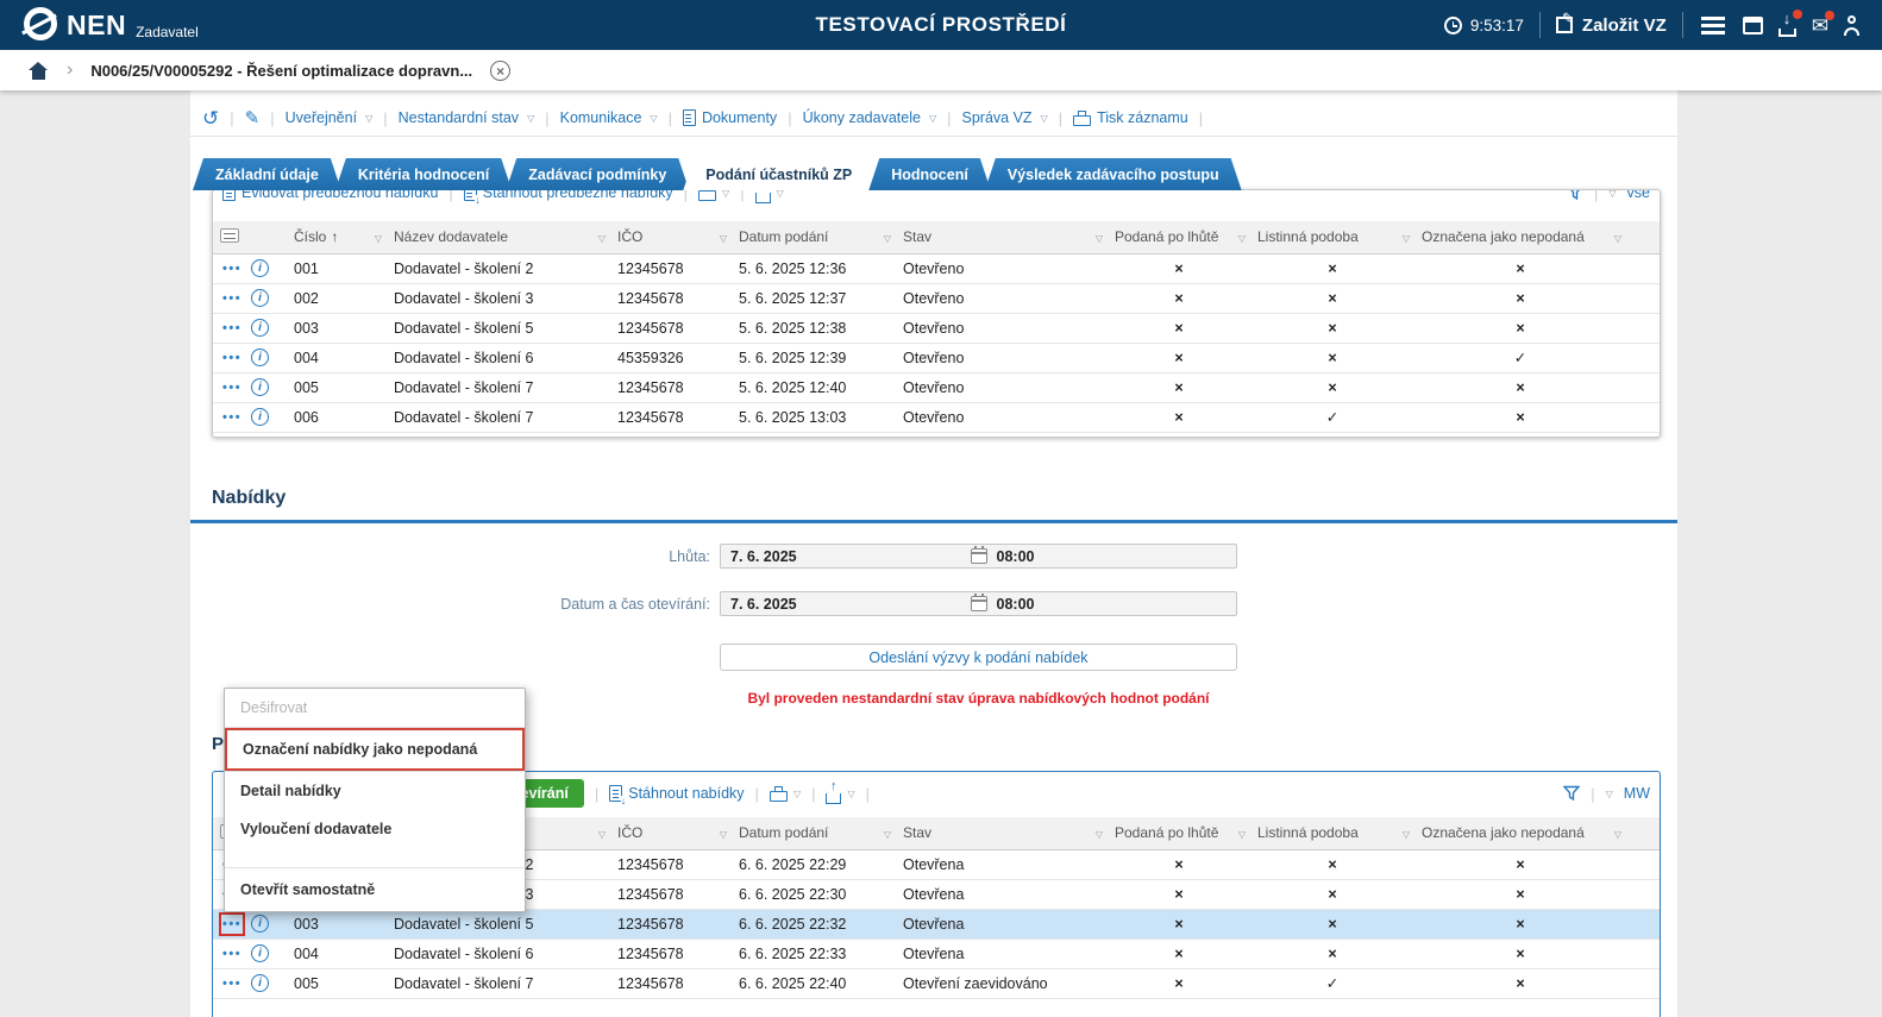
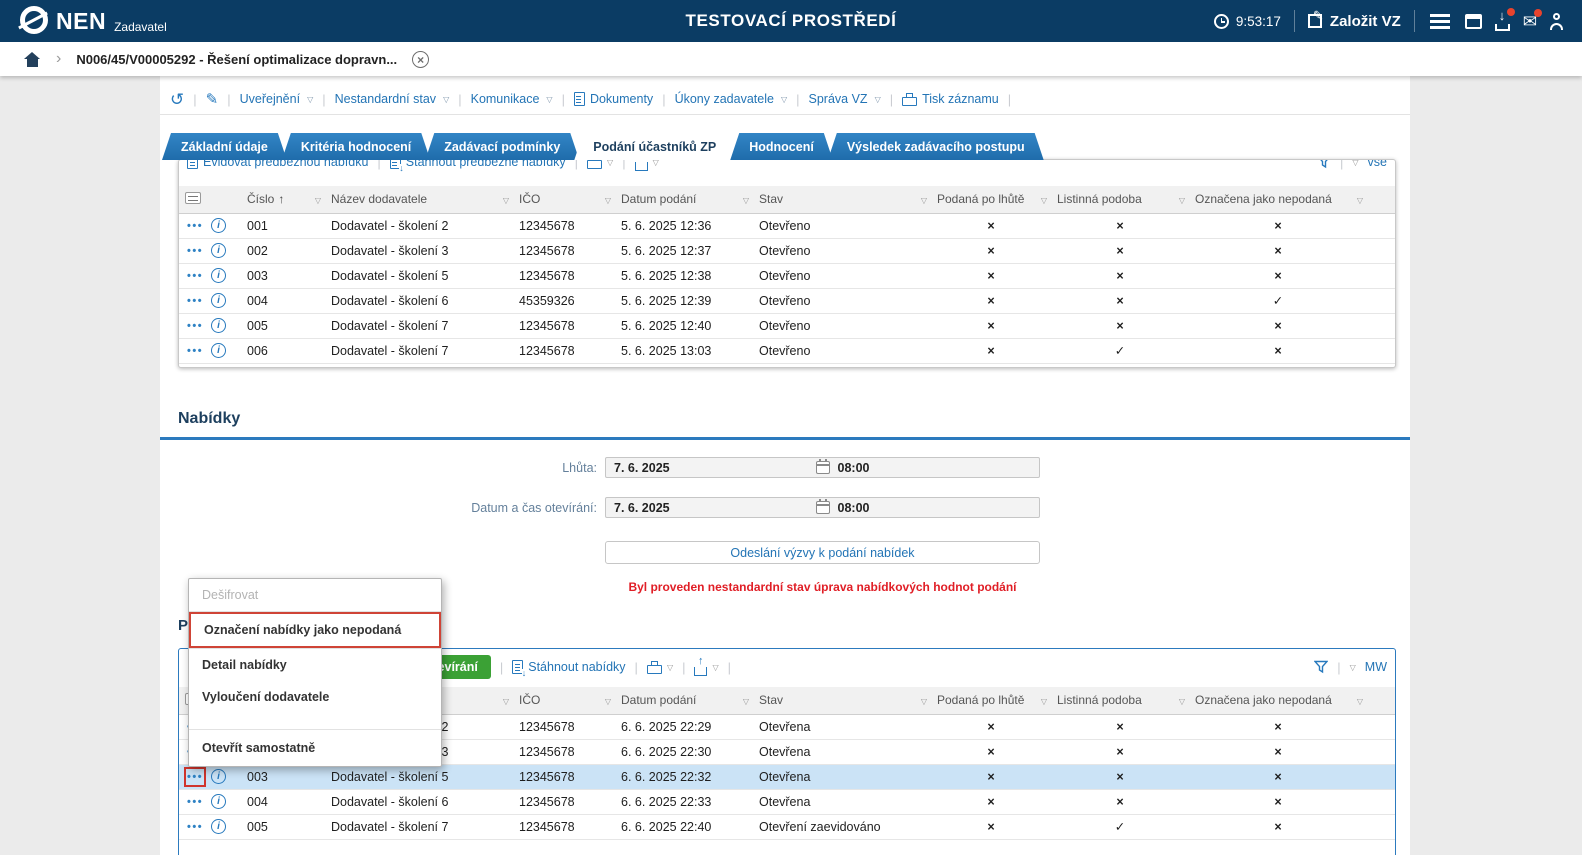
  NEN
  Zadavatel
  TESTOVACÍ PROSTŘEDÍ
  9:53:17
  Založit VZ
  ✉
  ›
- N006/25/V00005292 - Řešení optimalizace dopravn...
+ N006/45/V00005292 - Řešení optimalizace dopravn...
  ×
  ↺
  |
  ✎
  |
  Uveřejnění
  ▽
  |
  Nestandardní stav
  ▽
  |
  Komunikace
  ▽
  |
  Dokumenty
  |
  Úkony zadavatele
  ▽
  |
  Správa VZ
  ▽
  |
  Tisk záznamu
  |
  Základní údaje
  Kritéria hodnocení
  Zadávací podmínky
  Podání účastníků ZP
  Hodnocení
  Výsledek zadávacího postupu
  Evidovat předběžnou nabídku
  |
  Stáhnout předběžné nabídky
  |
  ▽
  |
  ▽
  |
  ▽
  vše
  	Číslo ↑ ▽	Název dodavatele ▽	IČO ▽	Datum podání ▽	Stav ▽	Podaná po lhůtě ▽	Listinná podoba ▽	Označena jako nepodaná ▽
  ••• i	001	Dodavatel - školení 2	12345678	5. 6. 2025 12:36	Otevřeno	×	×	×
  ••• i	002	Dodavatel - školení 3	12345678	5. 6. 2025 12:37	Otevřeno	×	×	×
  ••• i	003	Dodavatel - školení 5	12345678	5. 6. 2025 12:38	Otevřeno	×	×	×
  ••• i	004	Dodavatel - školení 6	45359326	5. 6. 2025 12:39	Otevřeno	×	×	✓
  ••• i	005	Dodavatel - školení 7	12345678	5. 6. 2025 12:40	Otevřeno	×	×	×
  ••• i	006	Dodavatel - školení 7	12345678	5. 6. 2025 13:03	Otevřeno	×	✓	×
  Nabídky
  Lhůta:
  7. 6. 2025
  08:00
  Datum a čas otevírání:
  7. 6. 2025
  08:00
  Odeslání výzvy k podání nabídek
  Byl proveden nestandardní stav úprava nabídkových hodnot podání
  |
  Stáhnout nabídky
  |
  ▽
  |
  ▽
  |
  |
  ▽
  MW
  		▽	IČO ▽	Datum podání ▽	Stav ▽	Podaná po lhůtě ▽	Listinná podoba ▽	Označena jako nepodaná ▽
  ••• i	003	Dodavatel - školení 5	12345678	6. 6. 2025 22:32	Otevřena	×	×	×
  ••• i	004	Dodavatel - školení 6	12345678	6. 6. 2025 22:33	Otevřena	×	×	×
  ••• i	005	Dodavatel - školení 7	12345678	6. 6. 2025 22:40	Otevření zaevidováno	×	✓	×
  Dešifrovat
  Označení nabídky jako nepodaná
  Detail nabídky
  Vyloučení dodavatele
  Otevřít samostatně
